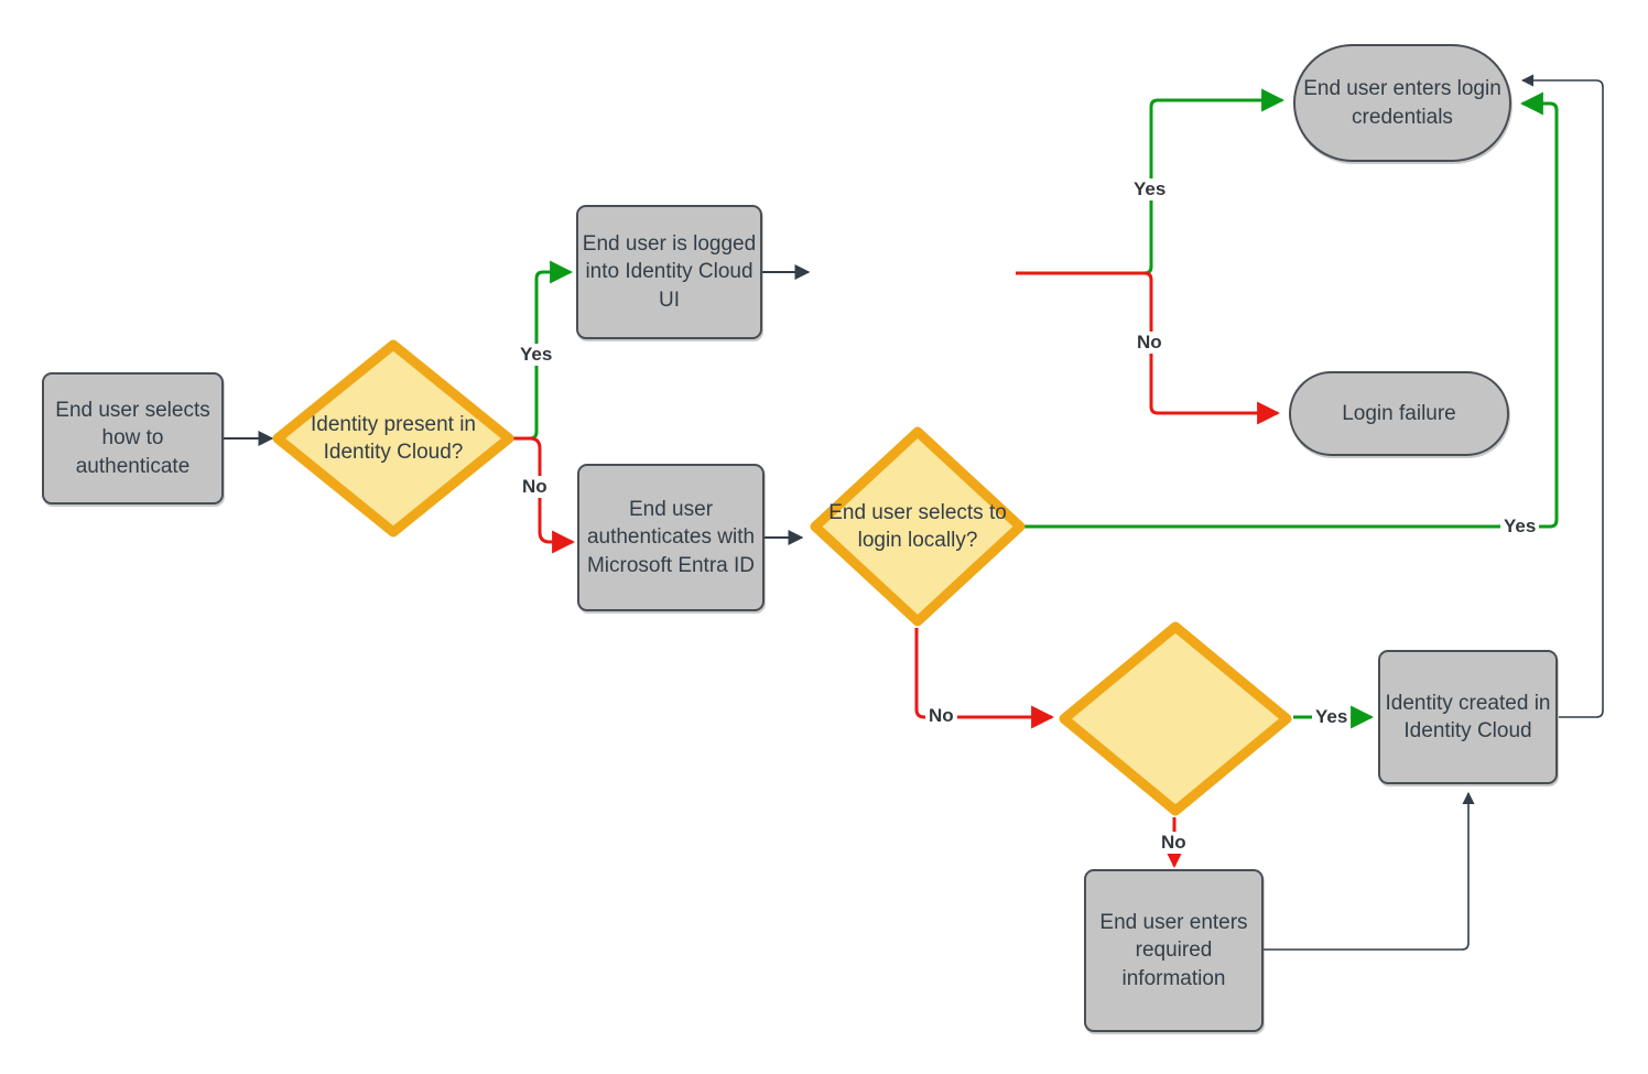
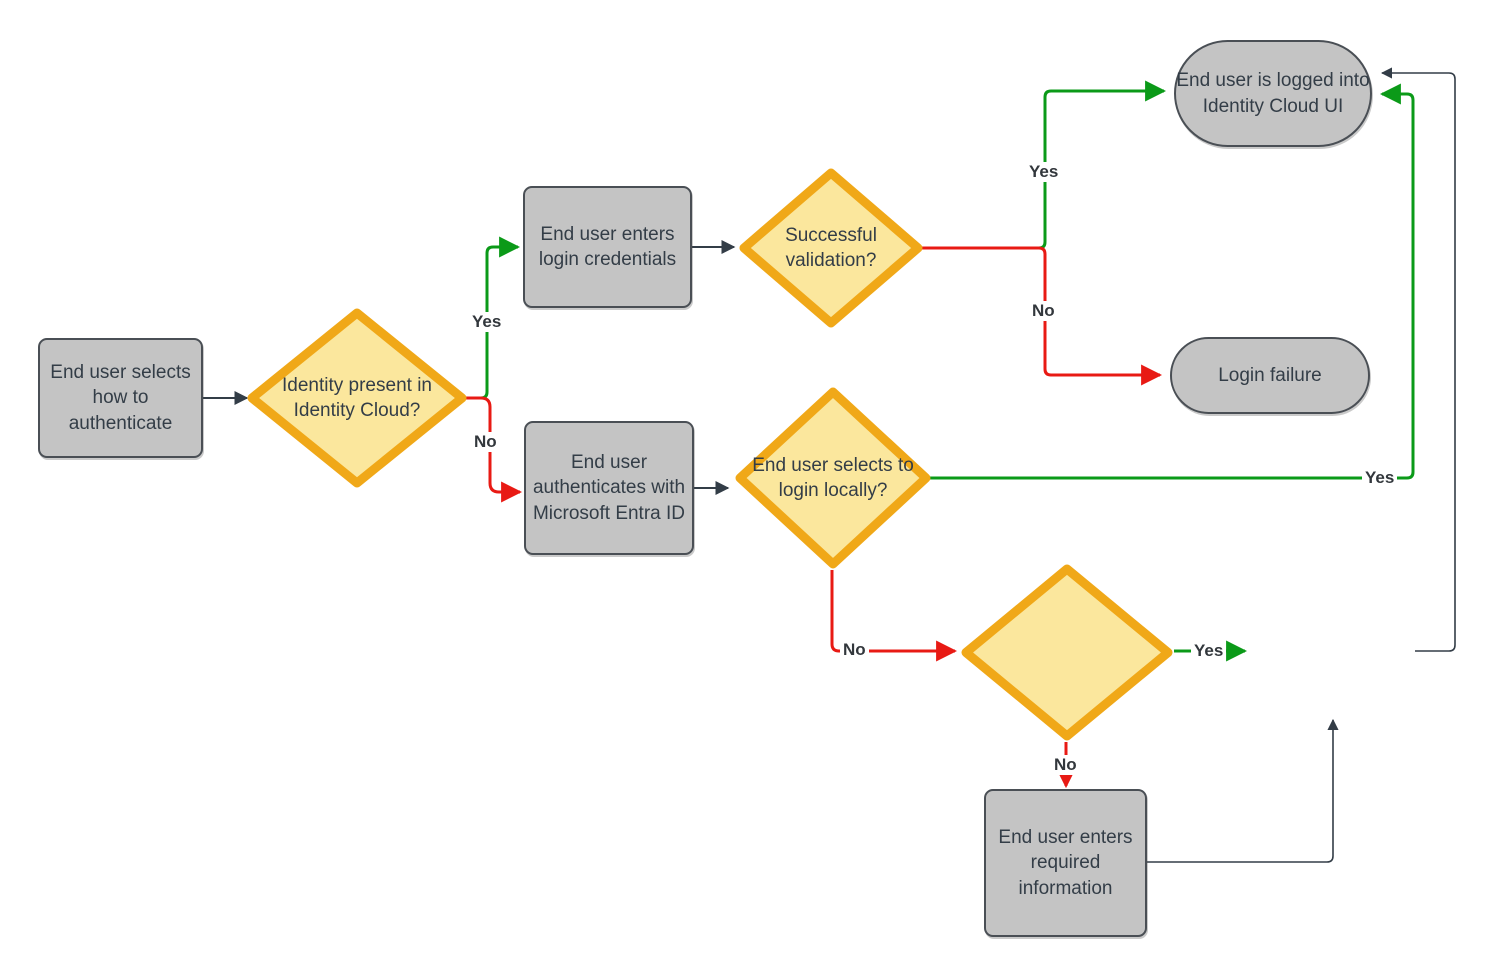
  End user selects how to authenticate
  Identity present in Identity Cloud?
- End user is logged into Identity Cloud UI
+ End user enters login credentials
+ Successful validation?
- End user enters login credentials
+ End user is logged into Identity Cloud UI
  Login failure
  End user authenticates with Microsoft Entra ID
  End user selects to login locally?
- Identity created in Identity Cloud
  End user enters required information
  Yes
  No
  Yes
  No
  Yes
  No
  Yes
  No
